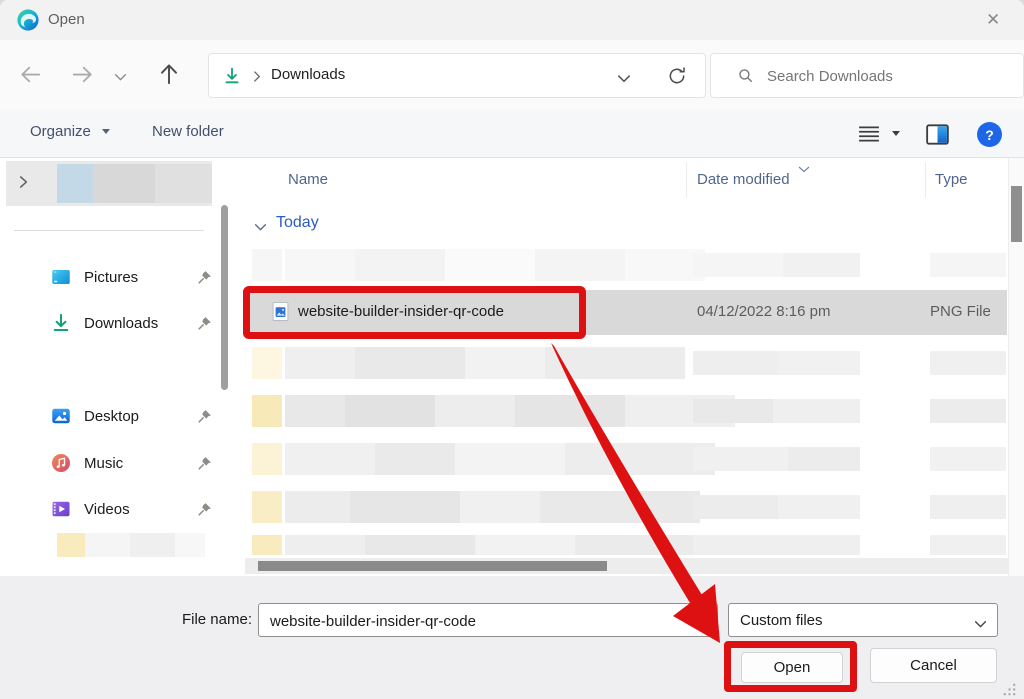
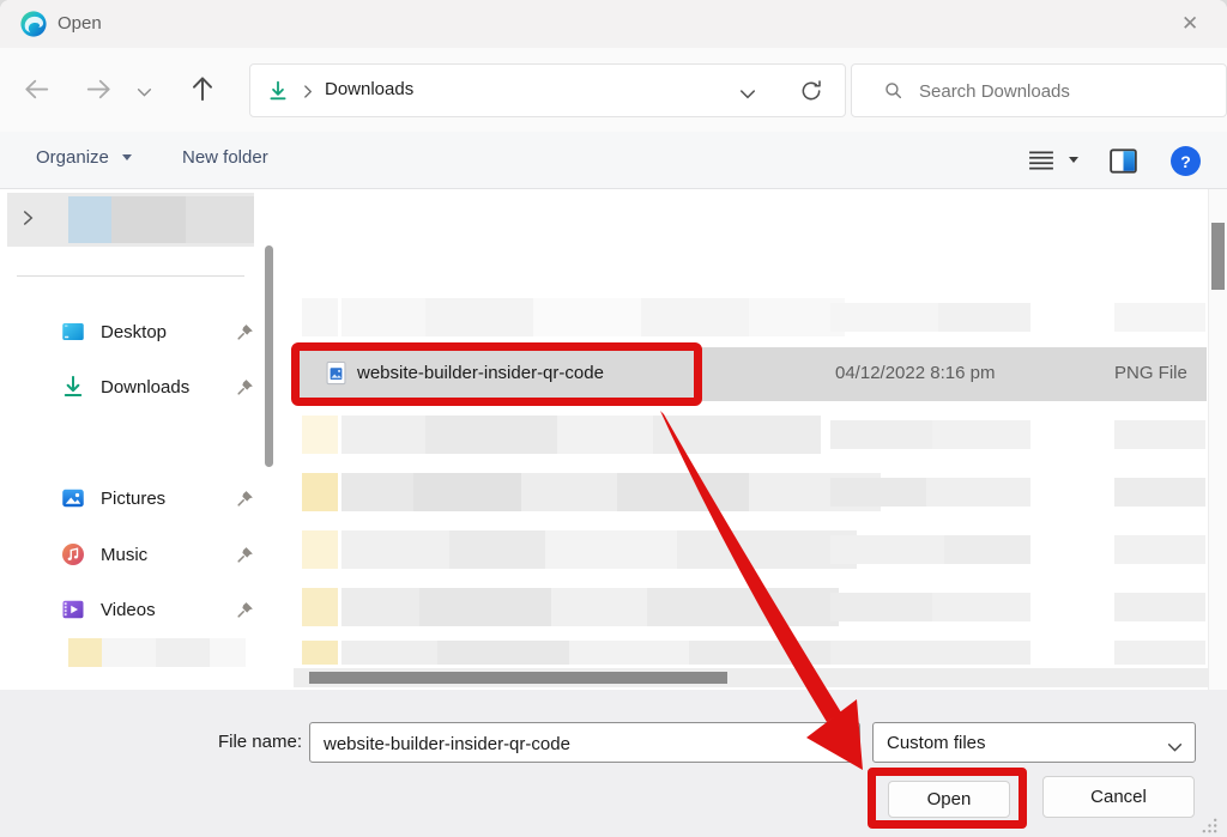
  Open
  ✕
  Downloads
  Search Downloads
  Organize
  New folder
  ?
- Pictures
+ Desktop
  Downloads
- Desktop
+ Pictures
  Music
  Videos
- Name
- Date modified
- Type
- Today
  website-builder-insider-qr-code
  04/12/2022 8:16 pm
  PNG File
  File name:
  website-builder-insider-qr-code
  Custom files
  Open
  Cancel
